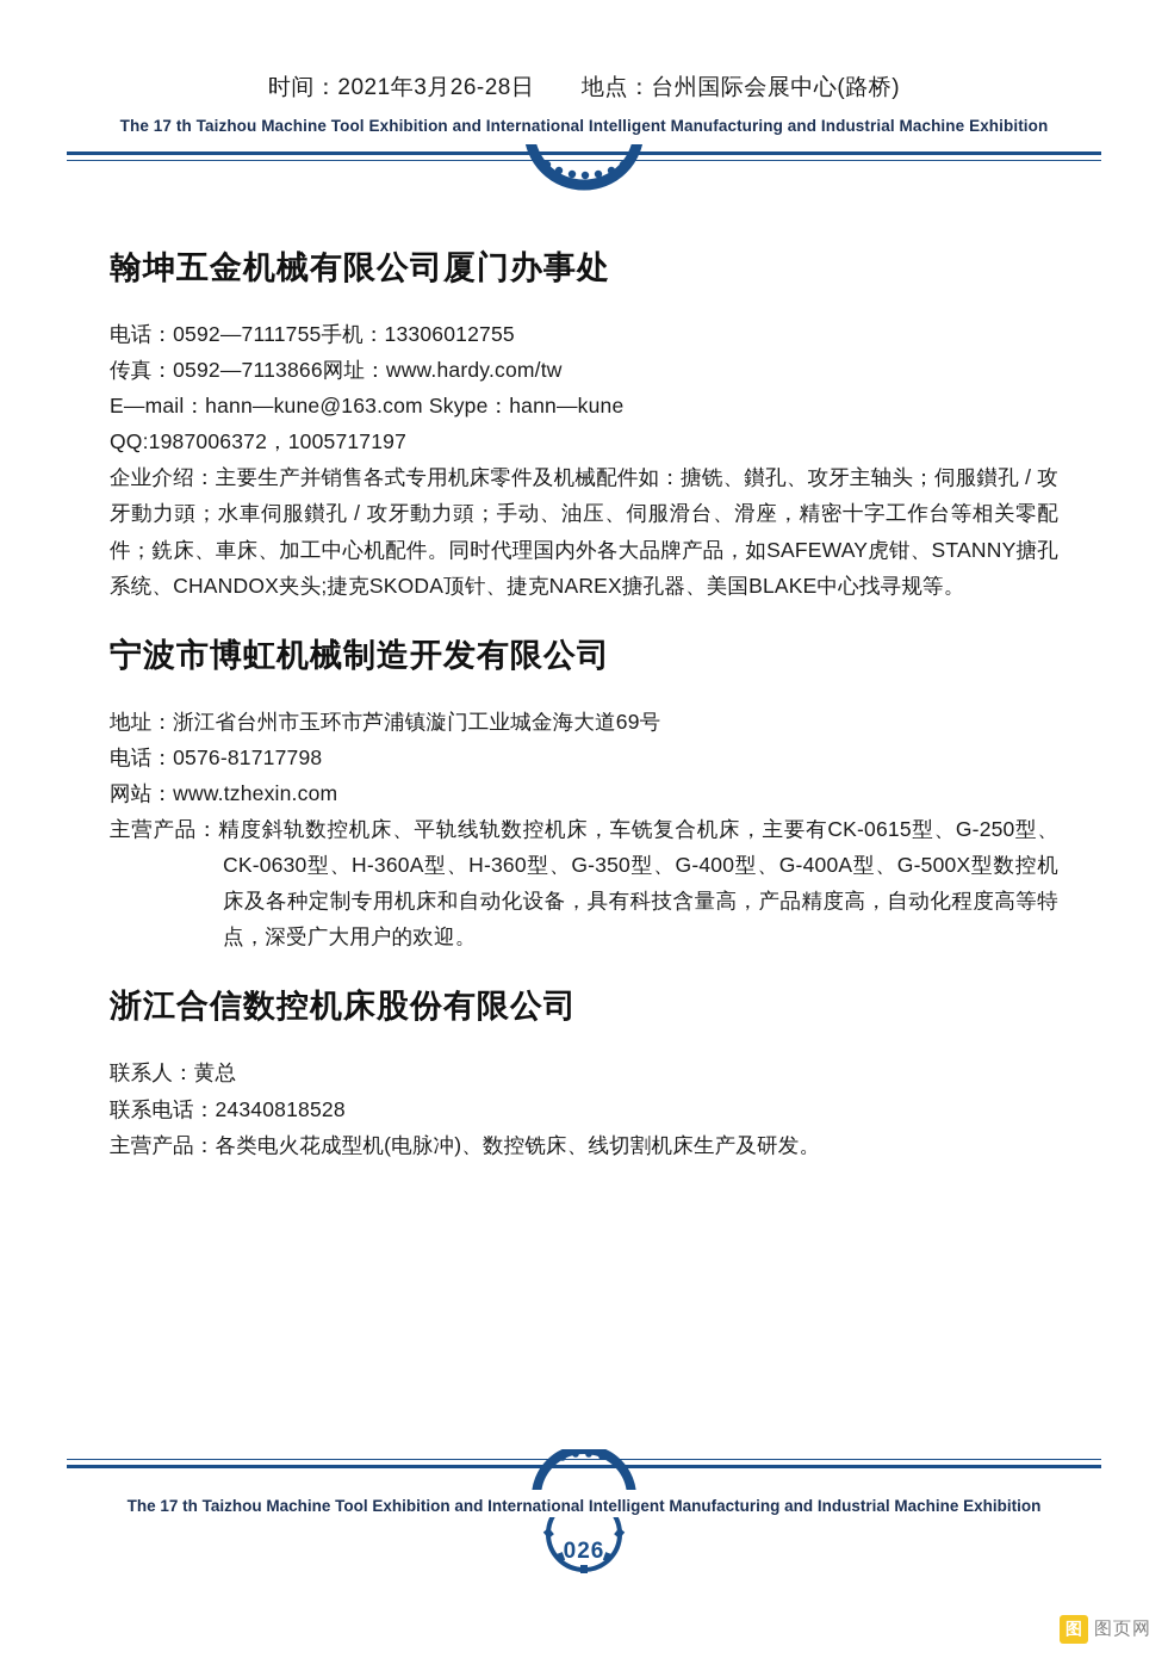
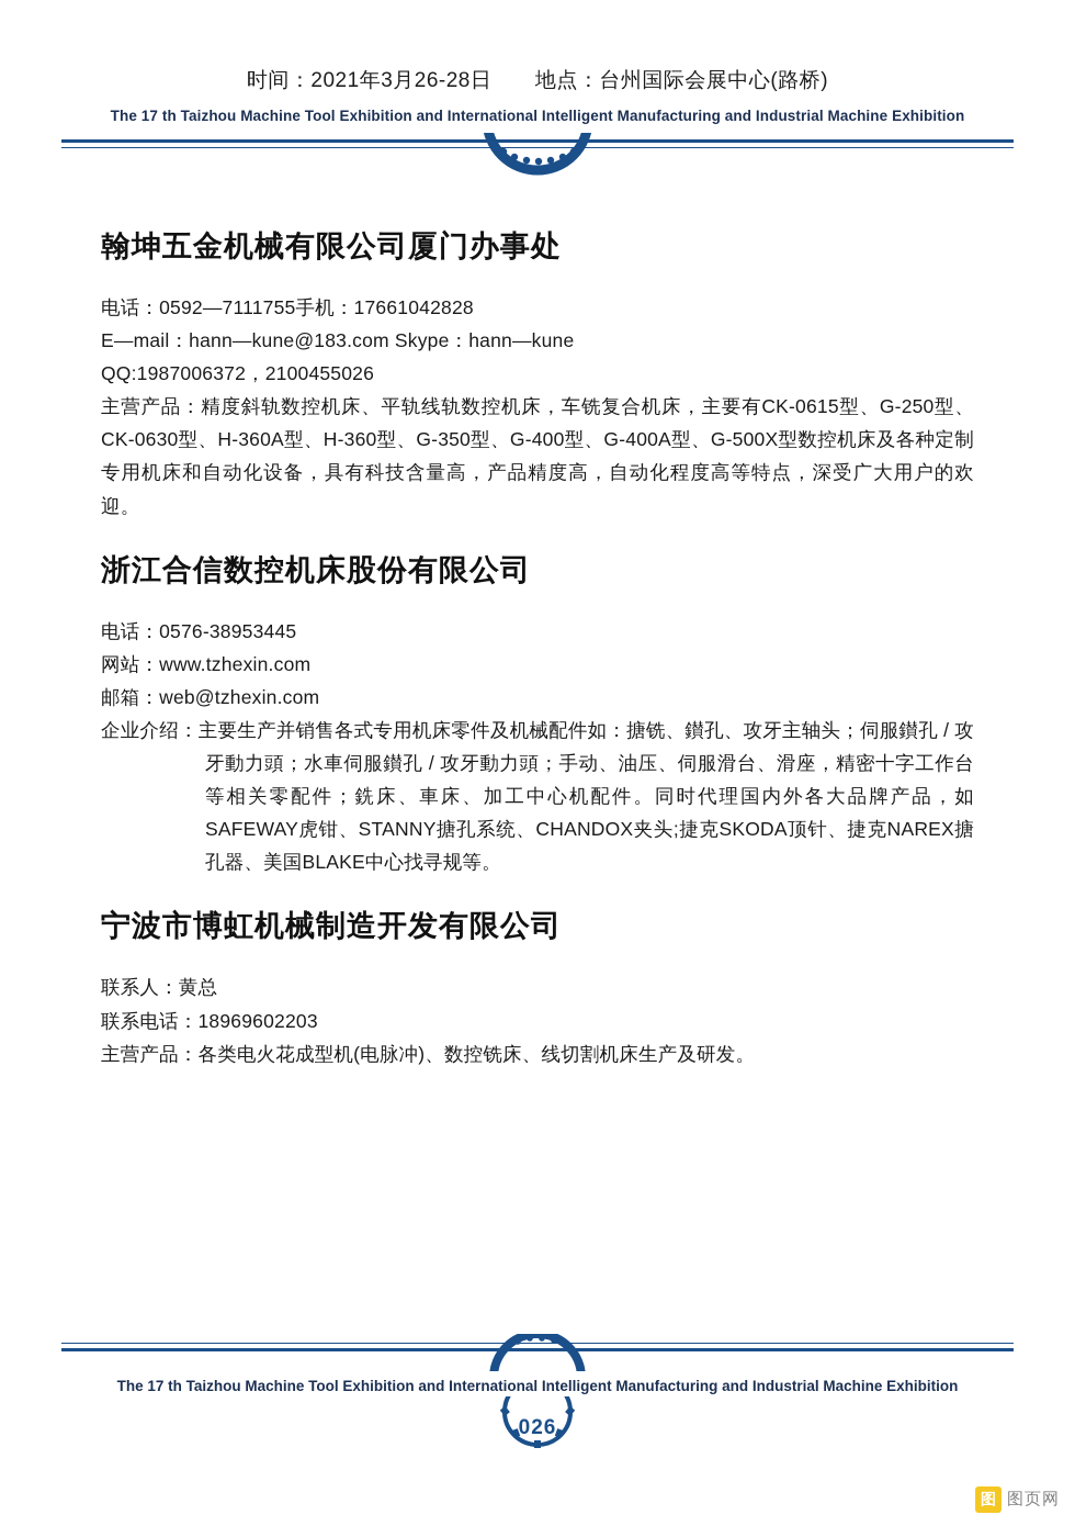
  时间：2021年3月26-28日 地点：台州国际会展中心(路桥)
  The 17 th Taizhou Machine Tool Exhibition and International Intelligent Manufacturing and Industrial Machine Exhibition
  翰坤五金机械有限公司厦门办事处
- 电话：0592—7111755手机：13306012755
+ 电话：0592—7111755手机：17661042828
- 传真：0592—7113866网址：www.hardy.com/tw
- E—mail：hann—kune@163.com Skype：hann—kune
+ E—mail：hann—kune@183.com Skype：hann—kune
- QQ:1987006372，1005717197
+ QQ:1987006372，2100455026
- 企业介绍：主要生产并销售各式专用机床零件及机械配件如：搪铣、鑚孔、攻牙主轴头；伺服鑚孔 / 攻牙動力頭；水車伺服鑚孔 / 攻牙動力頭；手动、油压、伺服滑台、滑座，精密十字工作台等相关零配件；銑床、車床、加工中心机配件。同时代理国内外各大品牌产品，如SAFEWAY虎钳、STANNY搪孔系统、CHANDOX夹头;捷克SKODA顶针、捷克NAREX搪孔器、美国BLAKE中心找寻规等。
+ 主营产品：精度斜轨数控机床、平轨线轨数控机床，车铣复合机床，主要有CK-0615型、G-250型、CK-0630型、H-360A型、H-360型、G-350型、G-400型、G-400A型、G-500X型数控机床及各种定制专用机床和自动化设备，具有科技含量高，产品精度高，自动化程度高等特点，深受广大用户的欢迎。
- 宁波市博虹机械制造开发有限公司
+ 浙江合信数控机床股份有限公司
- 地址：浙江省台州市玉环市芦浦镇漩门工业城金海大道69号
- 电话：0576-81717798
+ 电话：0576-38953445
  网站：www.tzhexin.com
+ 邮箱：web@tzhexin.com
- 主营产品：精度斜轨数控机床、平轨线轨数控机床，车铣复合机床，主要有CK-0615型、G-250型、CK-0630型、H-360A型、H-360型、G-350型、G-400型、G-400A型、G-500X型数控机床及各种定制专用机床和自动化设备，具有科技含量高，产品精度高，自动化程度高等特点，深受广大用户的欢迎。
+ 企业介绍：主要生产并销售各式专用机床零件及机械配件如：搪铣、鑚孔、攻牙主轴头；伺服鑚孔 / 攻牙動力頭；水車伺服鑚孔 / 攻牙動力頭；手动、油压、伺服滑台、滑座，精密十字工作台等相关零配件；銑床、車床、加工中心机配件。同时代理国内外各大品牌产品，如SAFEWAY虎钳、STANNY搪孔系统、CHANDOX夹头;捷克SKODA顶针、捷克NAREX搪孔器、美国BLAKE中心找寻规等。
- 浙江合信数控机床股份有限公司
+ 宁波市博虹机械制造开发有限公司
  联系人：黄总
- 联系电话：24340818528
+ 联系电话：18969602203
  主营产品：各类电火花成型机(电脉冲)、数控铣床、线切割机床生产及研发。
  The 17 th Taizhou Machine Tool Exhibition and International Intelligent Manufacturing and Industrial Machine Exhibition
  026
  图
  图页网
